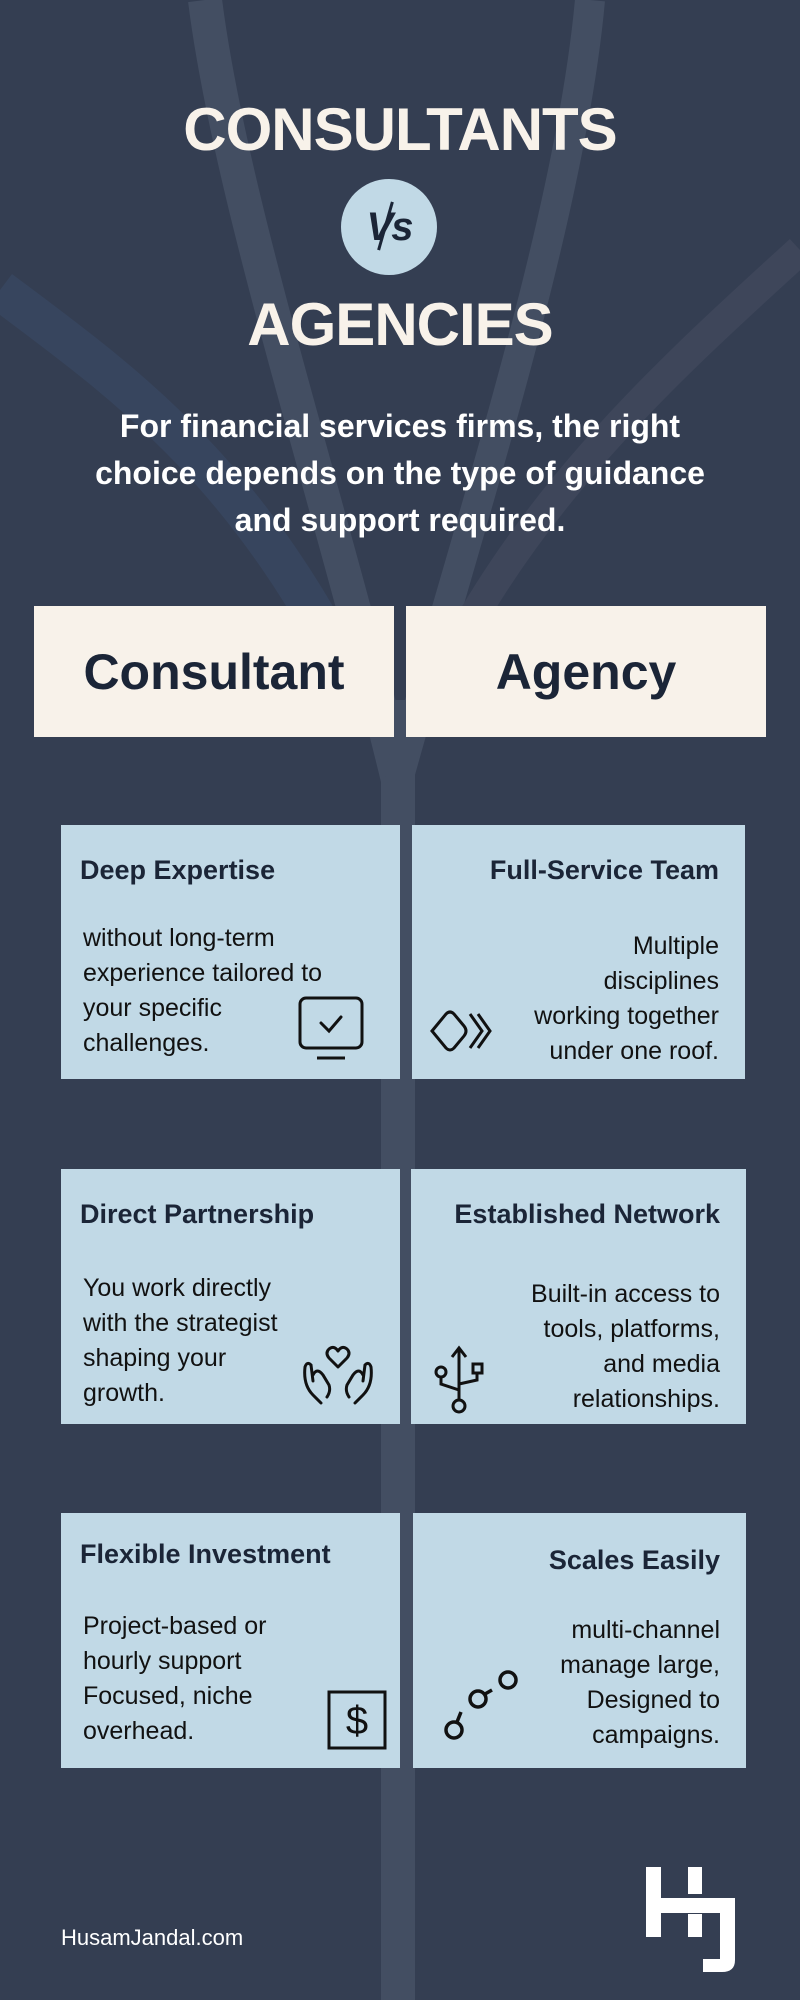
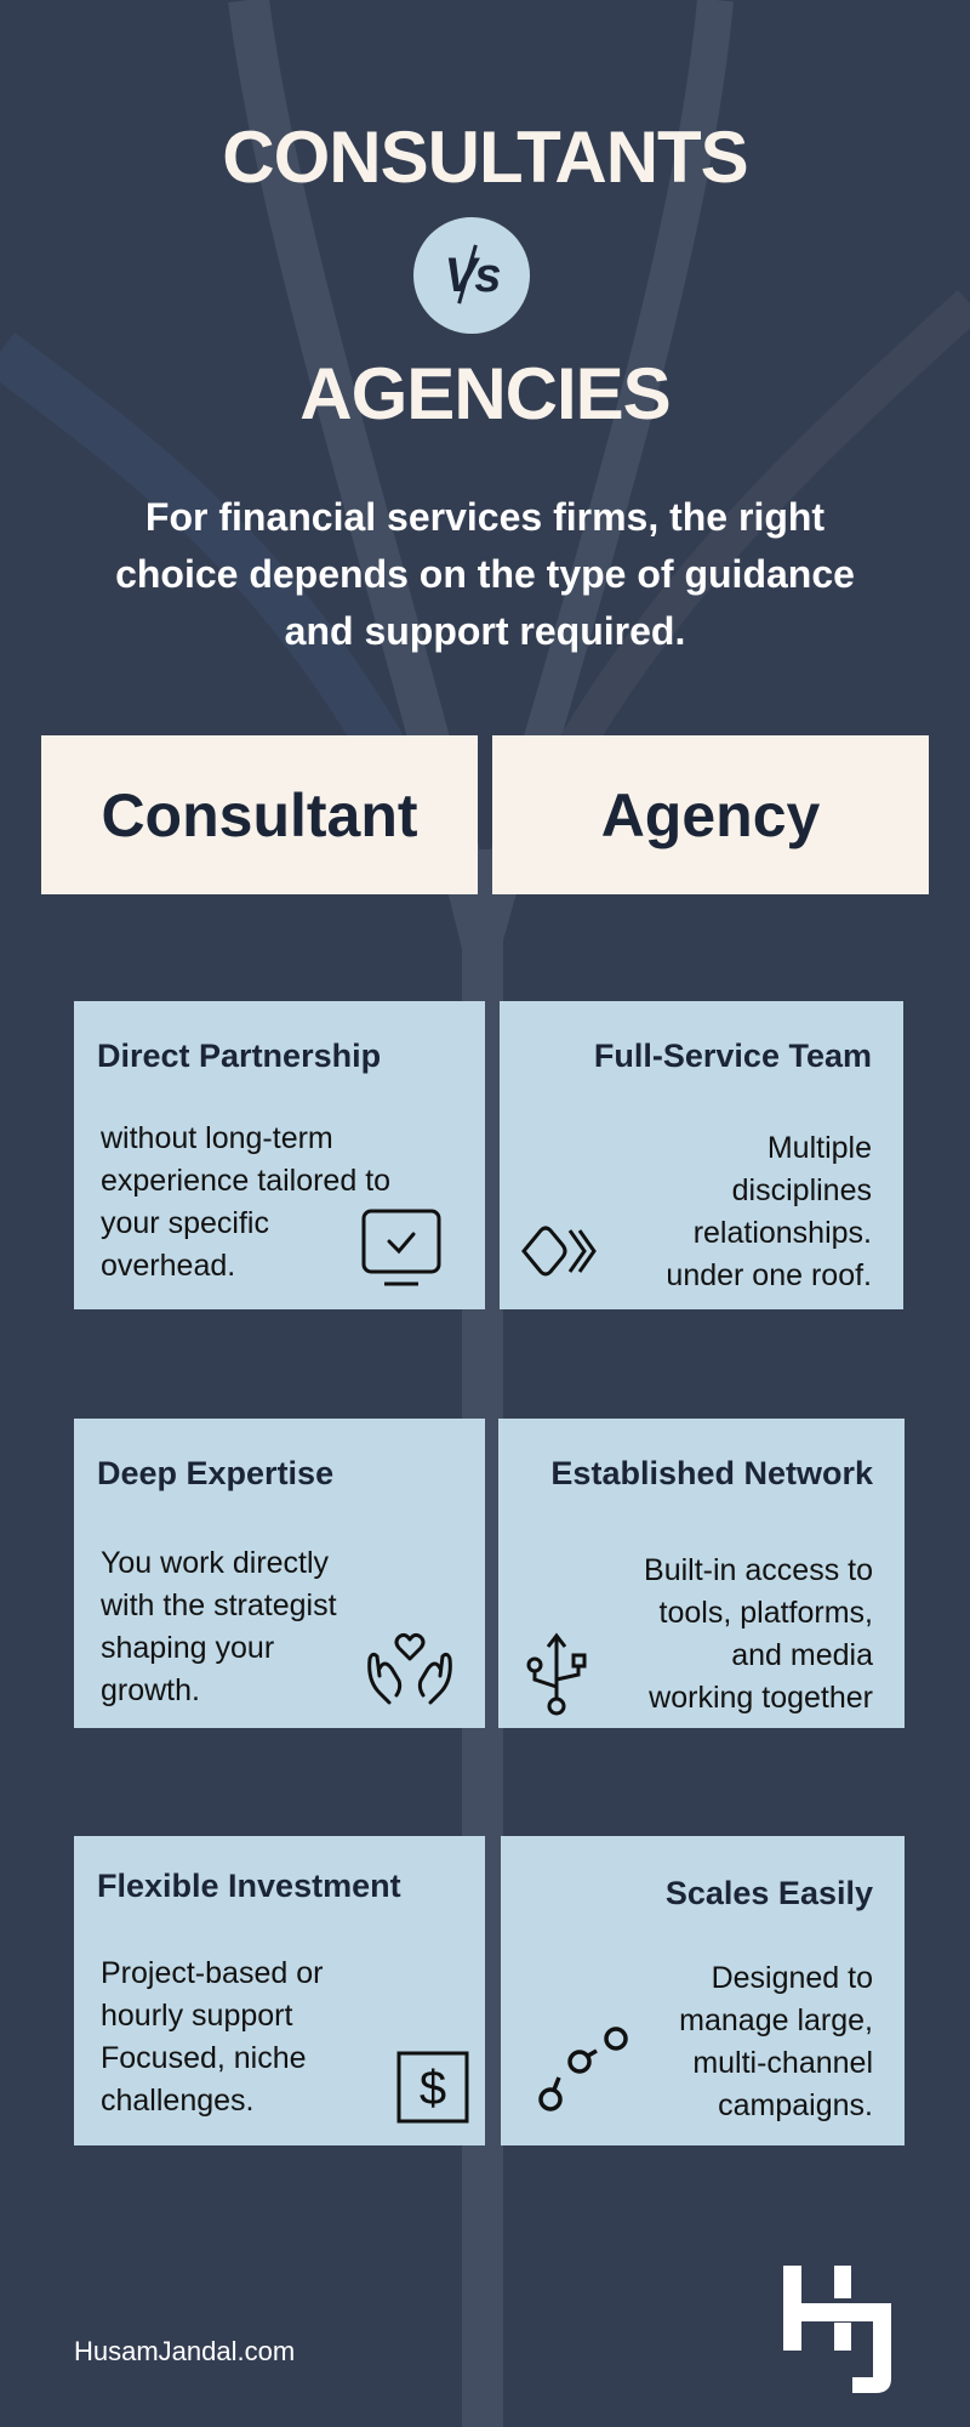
  CONSULTANTS
  Vs
  AGENCIES
  For financial services firms, the right choice depends on the type of guidance and support required.
  Consultant
  Agency
- Deep Expertise
+ Direct Partnership
  without long-term
  experience tailored to
  your specific
- challenges.
+ overhead.
  Full-Service Team
  Multiple
  disciplines
- working together
+ relationships.
  under one roof.
- Direct Partnership
+ Deep Expertise
  You work directly
  with the strategist
  shaping your
  growth.
  Established Network
  Built-in access to
  tools, platforms,
  and media
- relationships.
+ working together
  Flexible Investment
  Project-based or
  hourly support
  Focused, niche
- overhead.
+ challenges.
  $
  Scales Easily
- multi-channel
+ Designed to
  manage large,
- Designed to
+ multi-channel
  campaigns.
  HusamJandal.com
